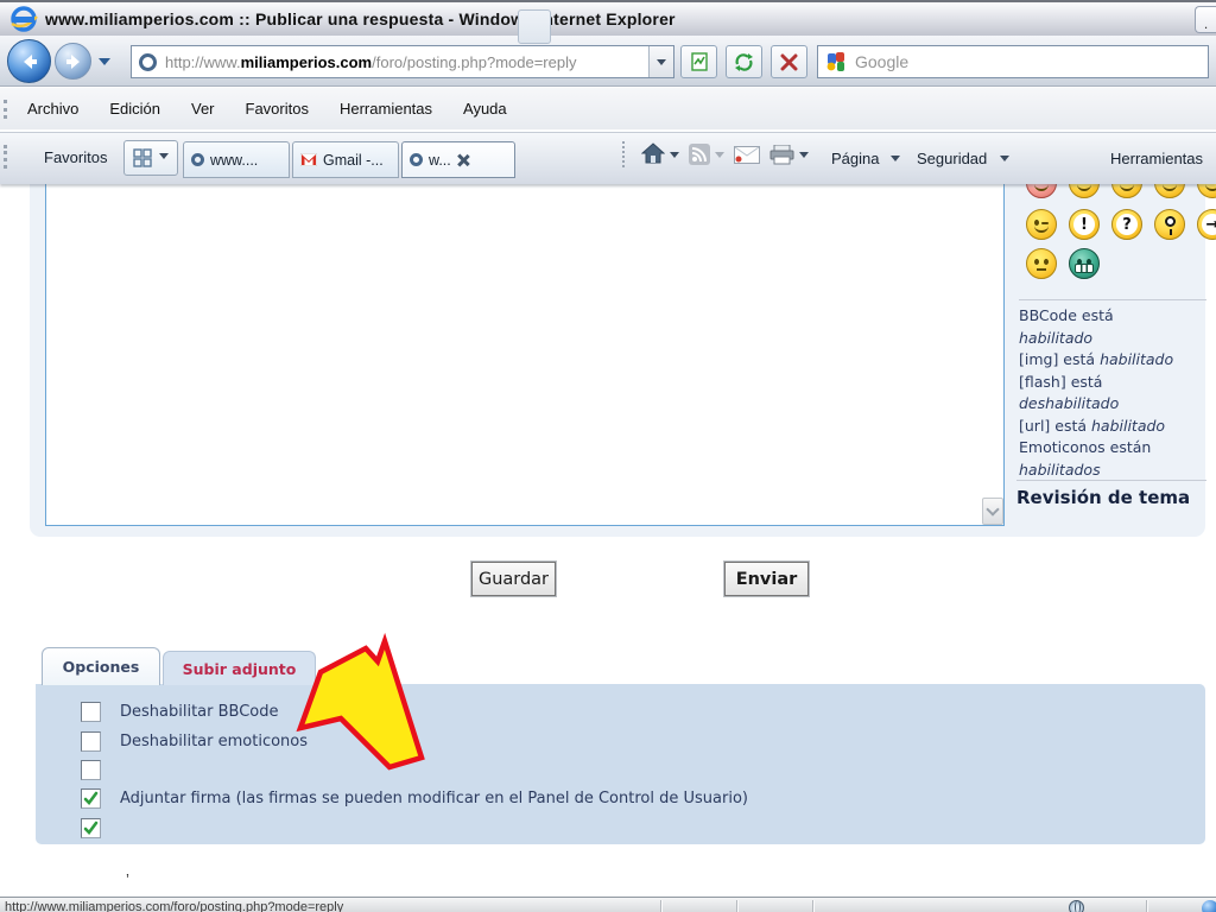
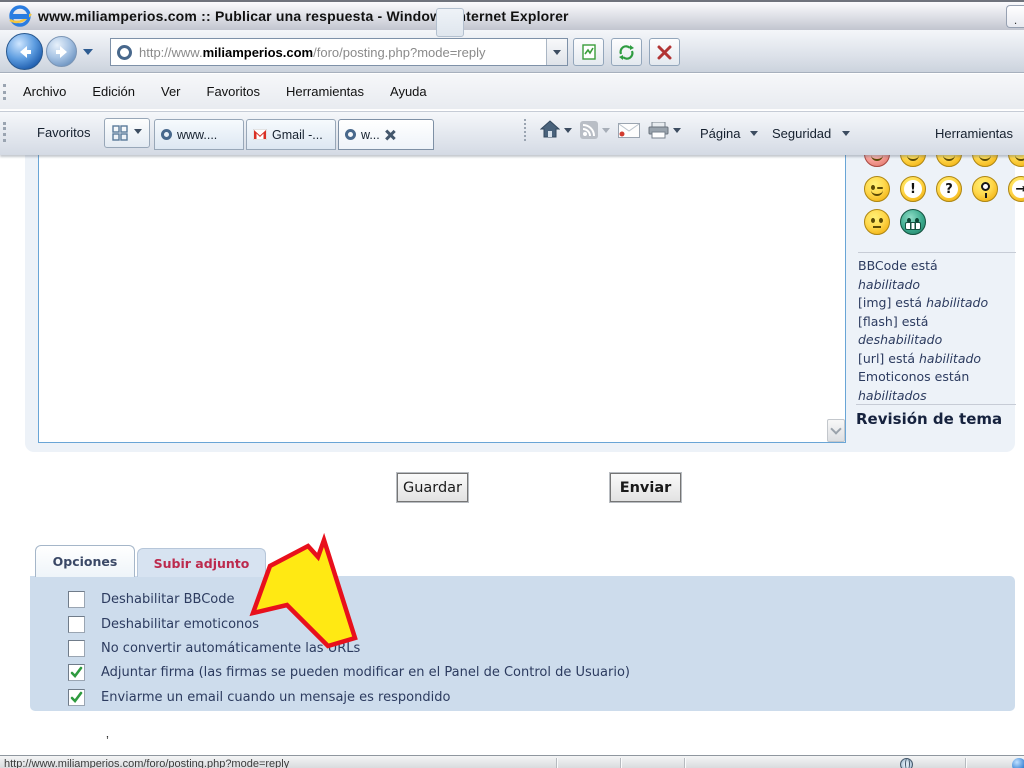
  www.miliamperios.com :: Publicar una respuesta - Windoternet Explorer
  .
  http://www.miliamperios.com/foro/posting.php?mode=reply
- Google
  Archivo
  Edición
  Ver
  Favoritos
  Herramientas
  Ayuda
  w...
  www....
  Gmail -...
  Favoritos
  Página
  Seguridad
  Herramientas
  BBCode está
  habilitado
  [img] está habilitado
  [flash] está
  deshabilitado
  [url] está habilitado
  Emoticonos están
  habilitados
  Revisión de tema
  Guardar
  Enviar
  Opciones
  Subir adjunto
  Deshabilitar BBCode
  Deshabilitar emoticonos
+ No convertir automáticamente las URLs
  Adjuntar firma (las firmas se pueden modificar en el Panel de Control de Usuario)
+ Enviarme un email cuando un mensaje es respondido
  ’
  !
  ?
  →
  http://www.miliamperios.com/foro/posting.php?mode=reply
